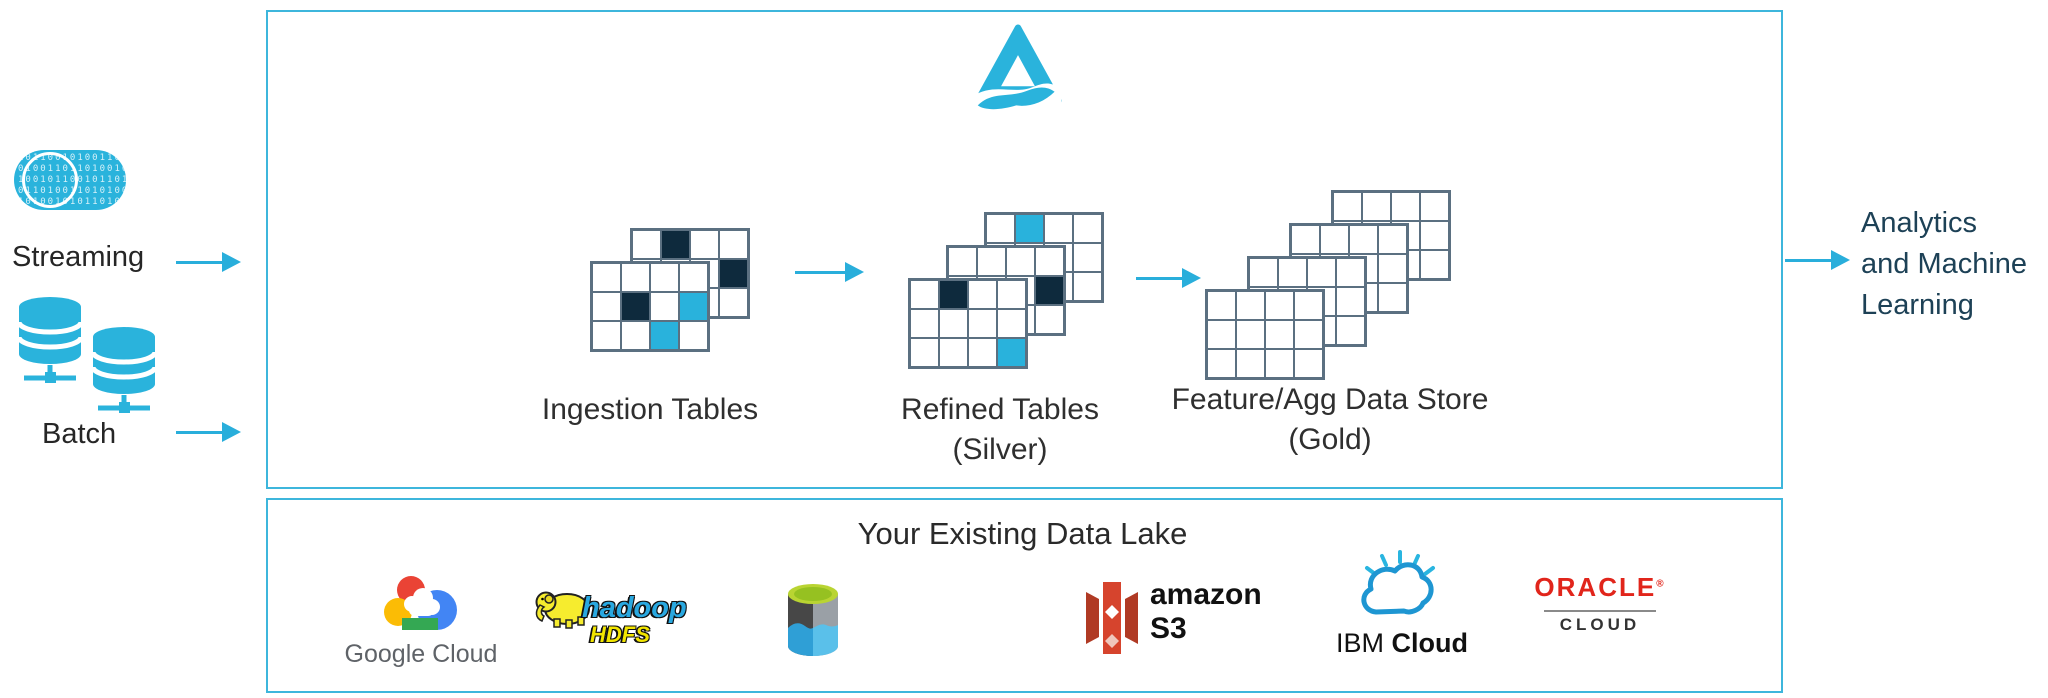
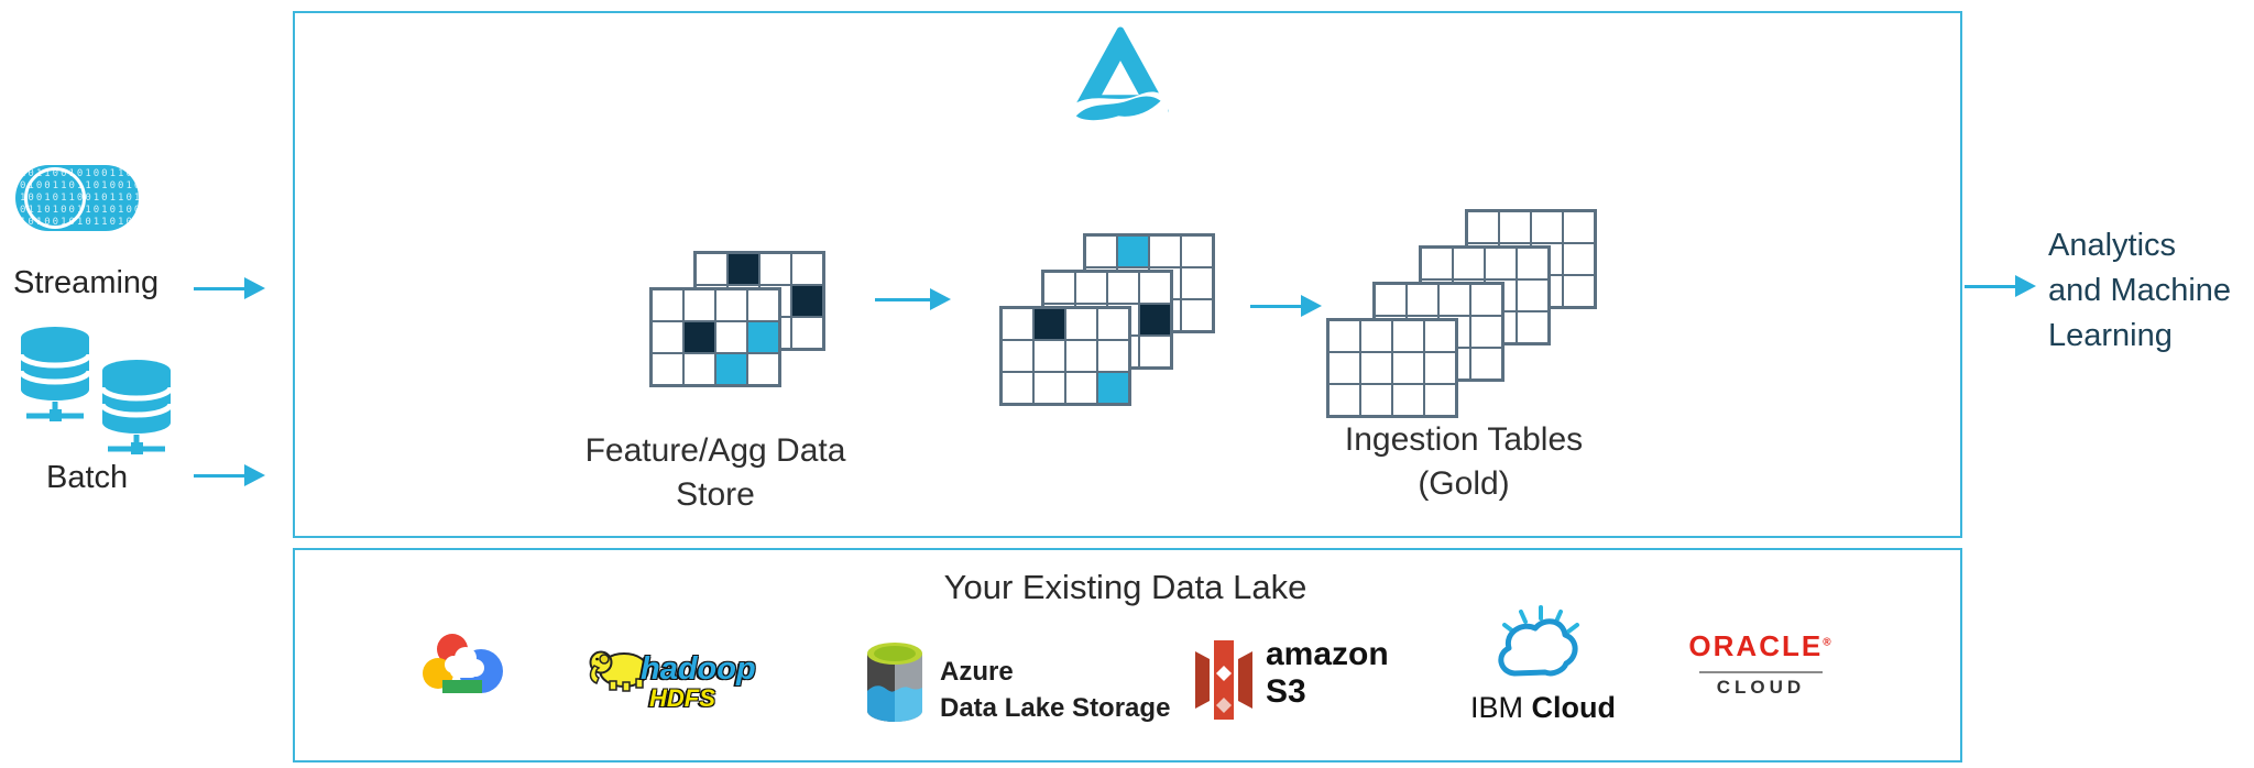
  101100101001101
  010011011010010
  100101100101101
  011010011010100
  101001010110101
  Streaming
  Batch
- Ingestion Tables
+ Feature/Agg Data Store
- Refined Tables
- (Silver)
- Feature/Agg Data Store
+ Ingestion Tables
  (Gold)
  Analytics
  and Machine
  Learning
  Your Existing Data Lake
- Google Cloud
  hadoop
  HDFS
+ Azure
+ Data Lake Storage
  amazon
  S3
  IBM Cloud
  ORACLE®
  CLOUD
